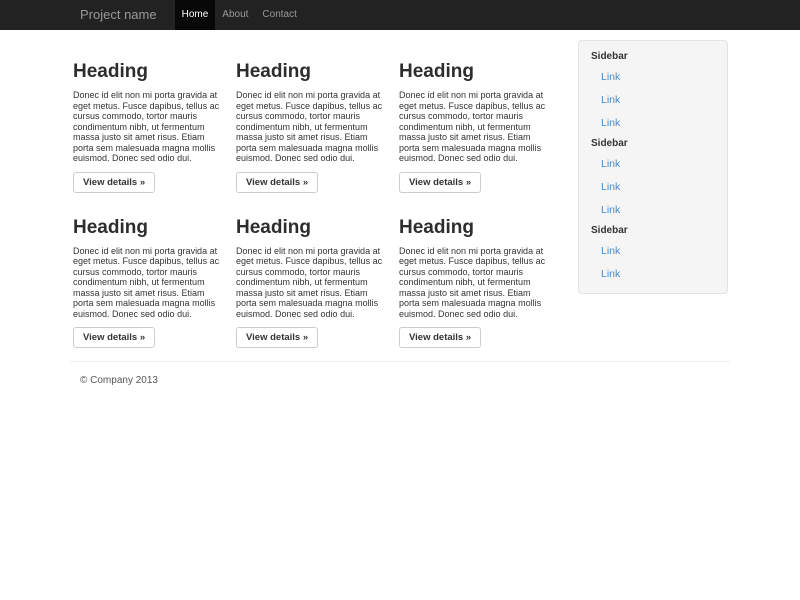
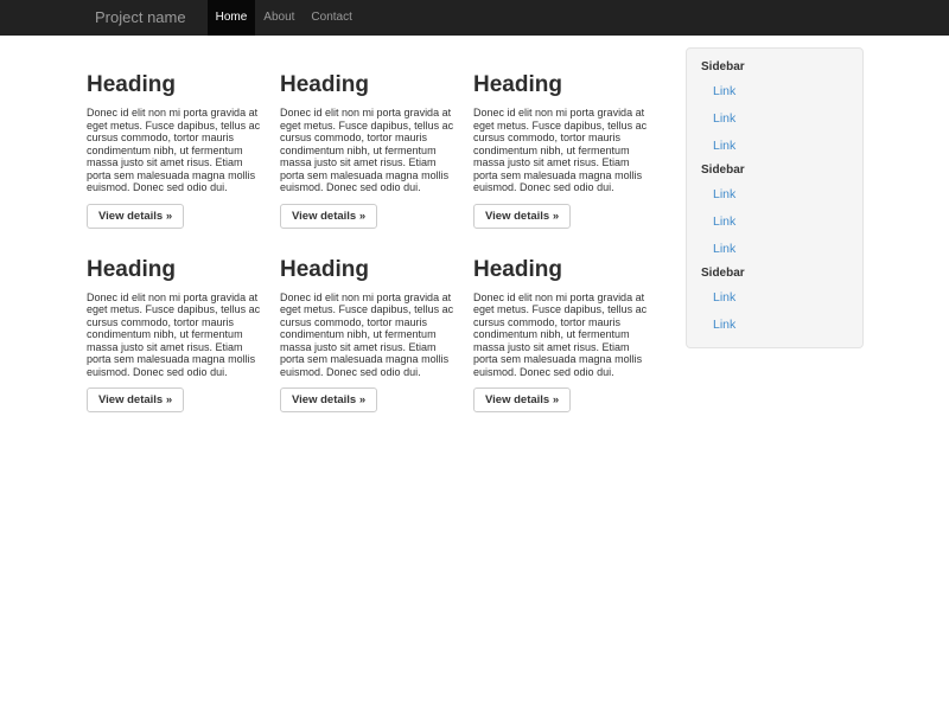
  Project name
  Home
  About
  Contact
  Heading
  Donec id elit non mi porta gravida at eget metus. Fusce dapibus, tellus ac cursus commodo, tortor mauris condimentum nibh, ut fermentum massa justo sit amet risus. Etiam porta sem malesuada magna mollis euismod. Donec sed odio dui.
  View details »
  Heading
  Donec id elit non mi porta gravida at eget metus. Fusce dapibus, tellus ac cursus commodo, tortor mauris condimentum nibh, ut fermentum massa justo sit amet risus. Etiam porta sem malesuada magna mollis euismod. Donec sed odio dui.
  View details »
  Heading
  Donec id elit non mi porta gravida at eget metus. Fusce dapibus, tellus ac cursus commodo, tortor mauris condimentum nibh, ut fermentum massa justo sit amet risus. Etiam porta sem malesuada magna mollis euismod. Donec sed odio dui.
  View details »
  Heading
  Donec id elit non mi porta gravida at eget metus. Fusce dapibus, tellus ac cursus commodo, tortor mauris condimentum nibh, ut fermentum massa justo sit amet risus. Etiam porta sem malesuada magna mollis euismod. Donec sed odio dui.
  View details »
  Heading
  Donec id elit non mi porta gravida at eget metus. Fusce dapibus, tellus ac cursus commodo, tortor mauris condimentum nibh, ut fermentum massa justo sit amet risus. Etiam porta sem malesuada magna mollis euismod. Donec sed odio dui.
  View details »
  Heading
  Donec id elit non mi porta gravida at eget metus. Fusce dapibus, tellus ac cursus commodo, tortor mauris condimentum nibh, ut fermentum massa justo sit amet risus. Etiam porta sem malesuada magna mollis euismod. Donec sed odio dui.
  View details »
  Sidebar
  Link
  Link
  Link
  Sidebar
  Link
  Link
  Link
  Sidebar
  Link
  Link
- © Company 2013
